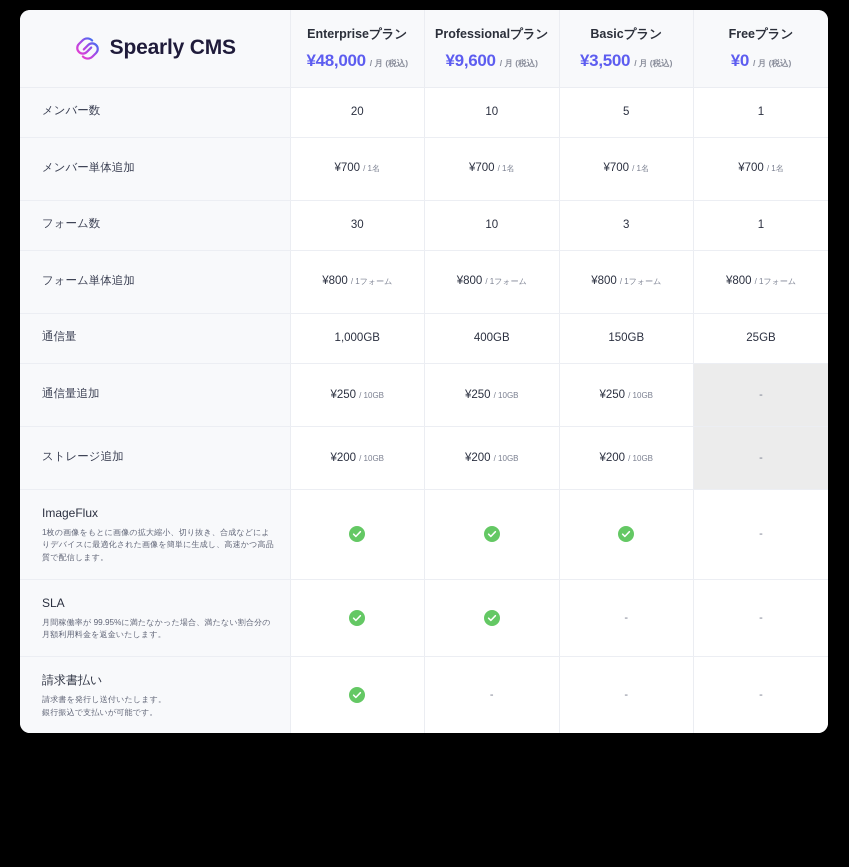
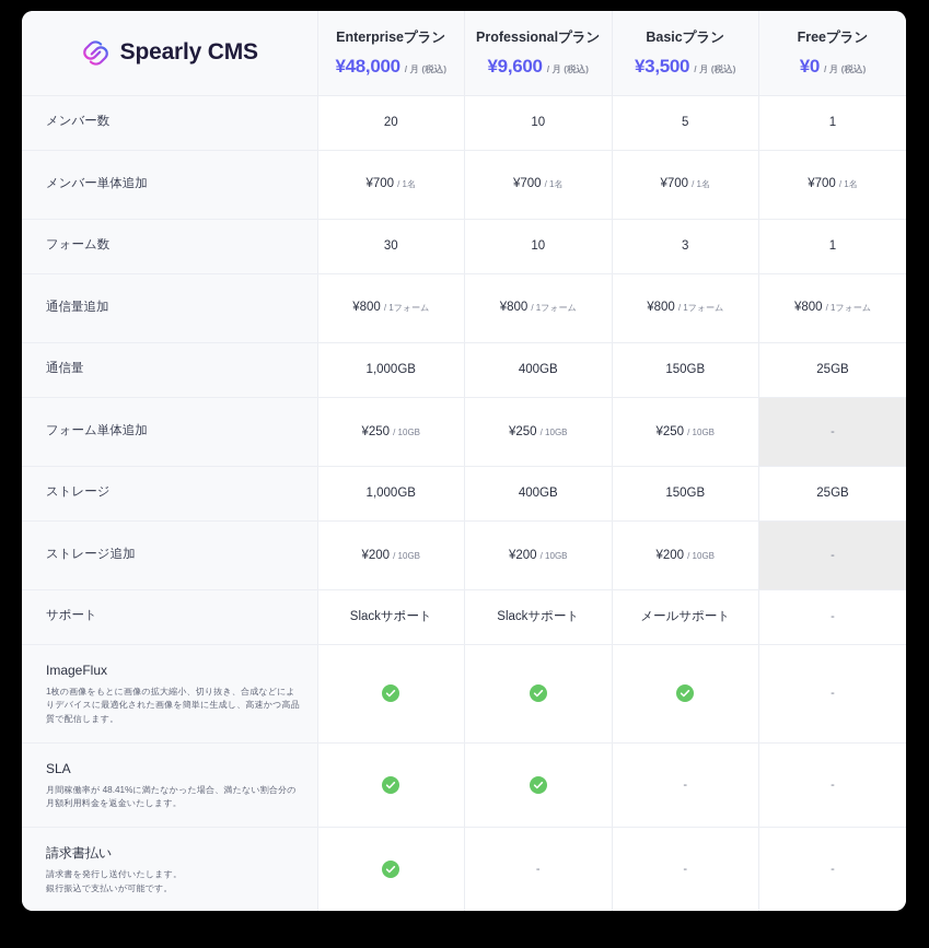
  Spearly CMS	Enterpriseプラン ¥48,000 / 月 (税込)	Professionalプラン ¥9,600 / 月 (税込)	Basicプラン ¥3,500 / 月 (税込)	Freeプラン ¥0 / 月 (税込)
  メンバー数	20	10	5	1
  メンバー単体追加	¥700 / 1名	¥700 / 1名	¥700 / 1名	¥700 / 1名
  フォーム数	30	10	3	1
- フォーム単体追加	¥800 / 1フォーム	¥800 / 1フォーム	¥800 / 1フォーム	¥800 / 1フォーム
+ 通信量追加	¥800 / 1フォーム	¥800 / 1フォーム	¥800 / 1フォーム	¥800 / 1フォーム
  通信量	1,000GB	400GB	150GB	25GB
- 通信量追加	¥250 / 10GB	¥250 / 10GB	¥250 / 10GB	-
+ フォーム単体追加	¥250 / 10GB	¥250 / 10GB	¥250 / 10GB	-
+ ストレージ	1,000GB	400GB	150GB	25GB
  ストレージ追加	¥200 / 10GB	¥200 / 10GB	¥200 / 10GB	-
+ サポート	Slackサポート	Slackサポート	メールサポート	-
  ImageFlux1枚の画像をもとに画像の拡大縮小、切り抜き、合成などによりデバイスに最適化された画像を簡単に生成し、高速かつ高品質で配信します。				-
- SLA月間稼働率が 99.95%に満たなかった場合、満たない割合分の月額利用料金を返金いたします。			-	-
+ SLA月間稼働率が 48.41%に満たなかった場合、満たない割合分の月額利用料金を返金いたします。			-	-
  請求書払い請求書を発行し送付いたします。銀行振込で支払いが可能です。		-	-	-
